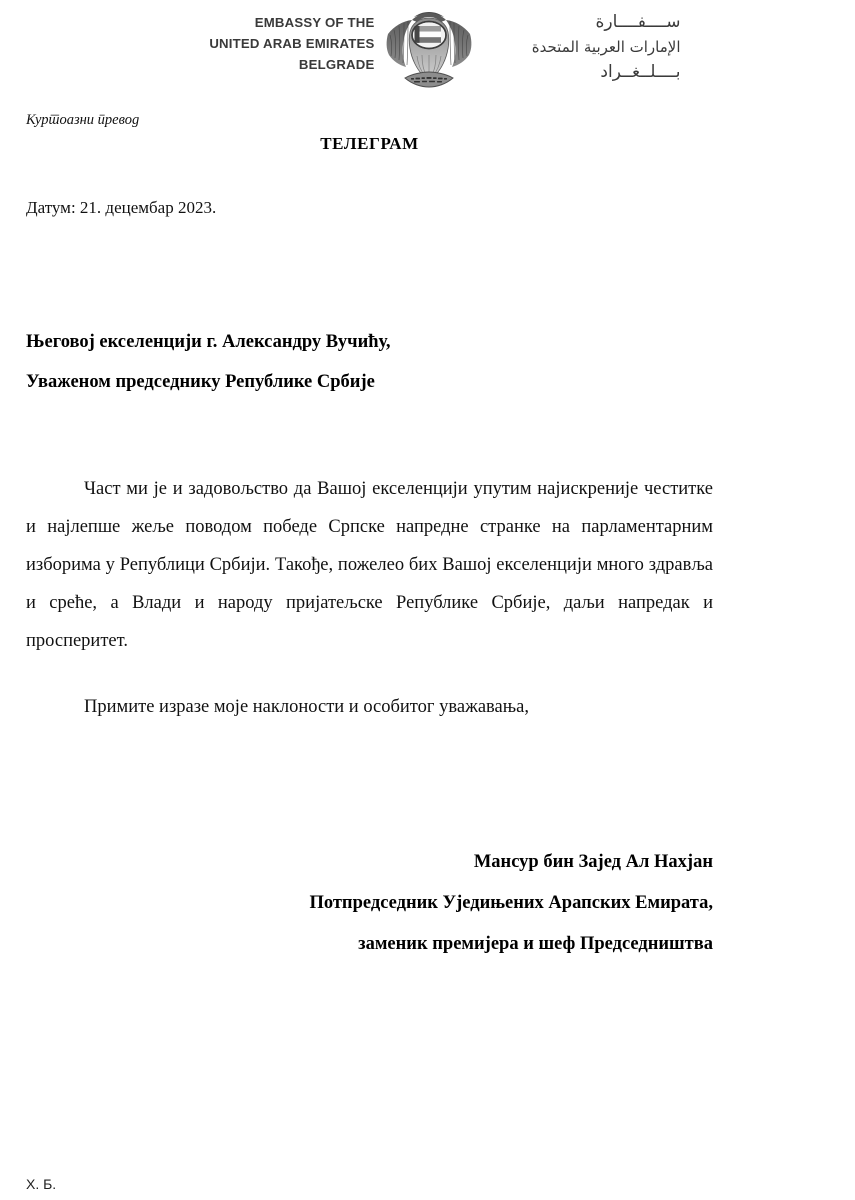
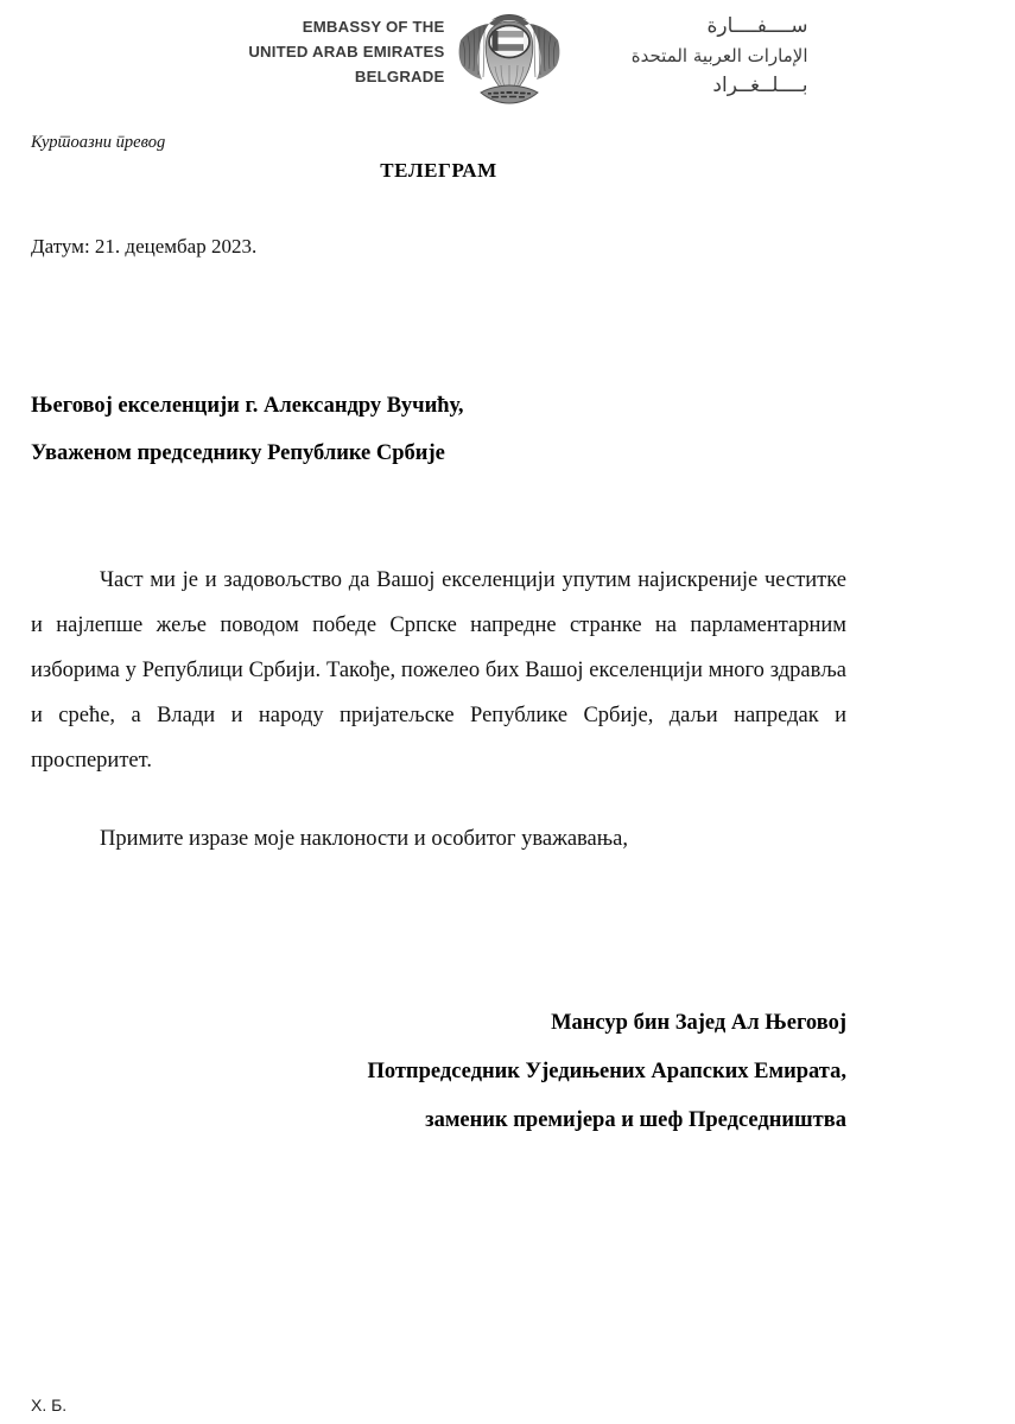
  EMBASSY OF THE
  UNITED ARAB EMIRATES
  BELGRADE
  ســــفــــارة
  الإمارات العربية المتحدة
  بــــلــغــراد
  Куртоазни превод
  ТЕЛЕГРАМ
  Датум: 21. децембар 2023.
  Његовој екселенцији г. Александру Вучићу,
  Уваженом председнику Републике Србије
  Част ми је и задовољство да Вашој екселенцији упутим најискреније честитке и најлепше жеље поводом победе Српске напредне странке на парламентарним изборима у Републици Србији. Такође, пожелео бих Вашој екселенцији много здравља и среће, а Влади и народу пријатељске Републике Србије, даљи напредак и просперитет.
  Примите изразе моје наклоности и особитог уважавања,
- Мансур бин Зајед Ал Нахјан
+ Мансур бин Зајед Ал Његовој
  Потпредседник Уједињених Арапских Емирата,
  заменик премијера и шеф Председништва
  Х. Б.
